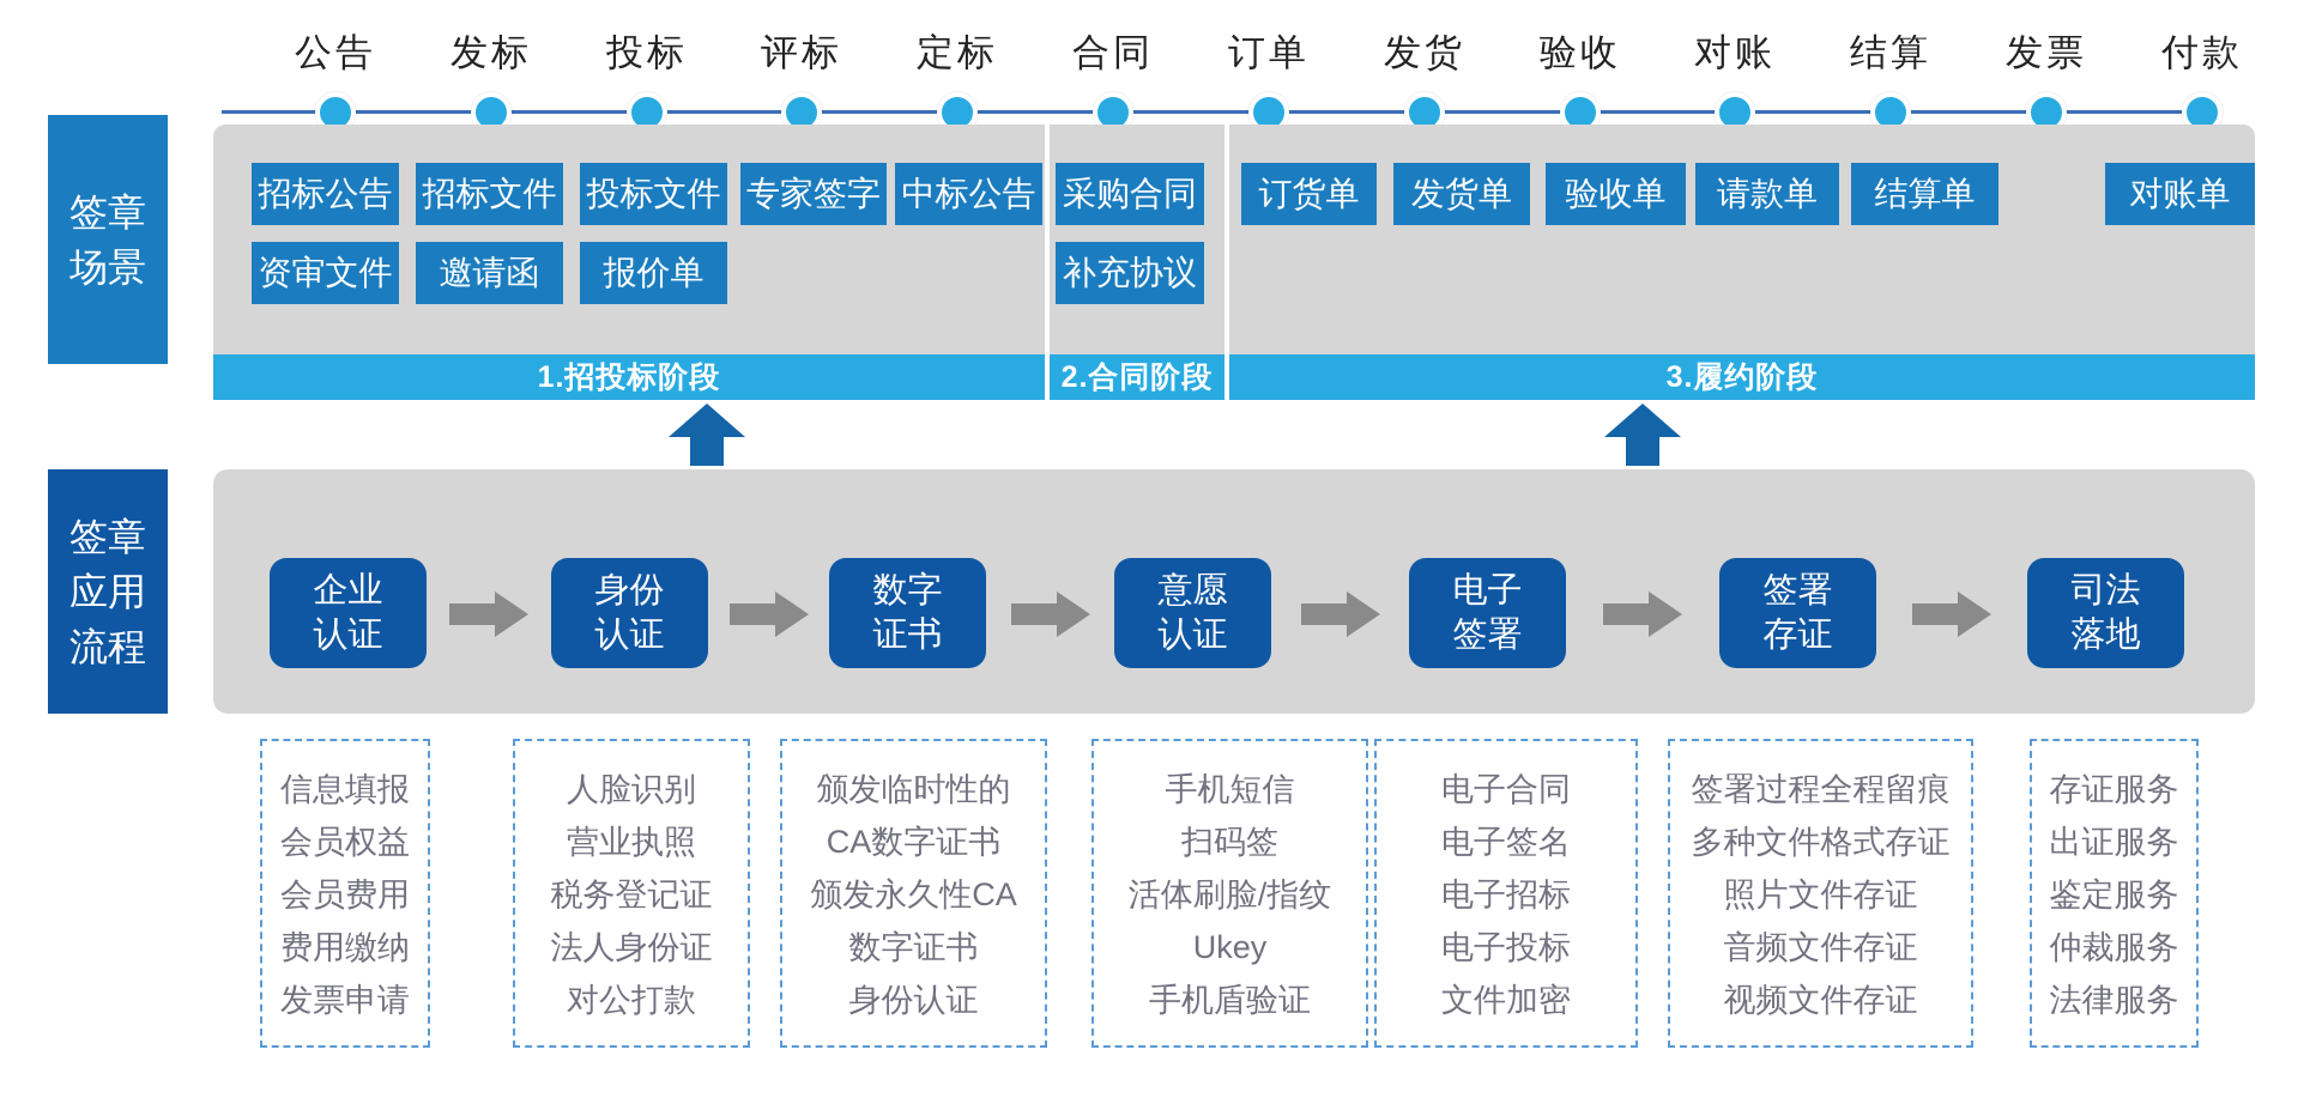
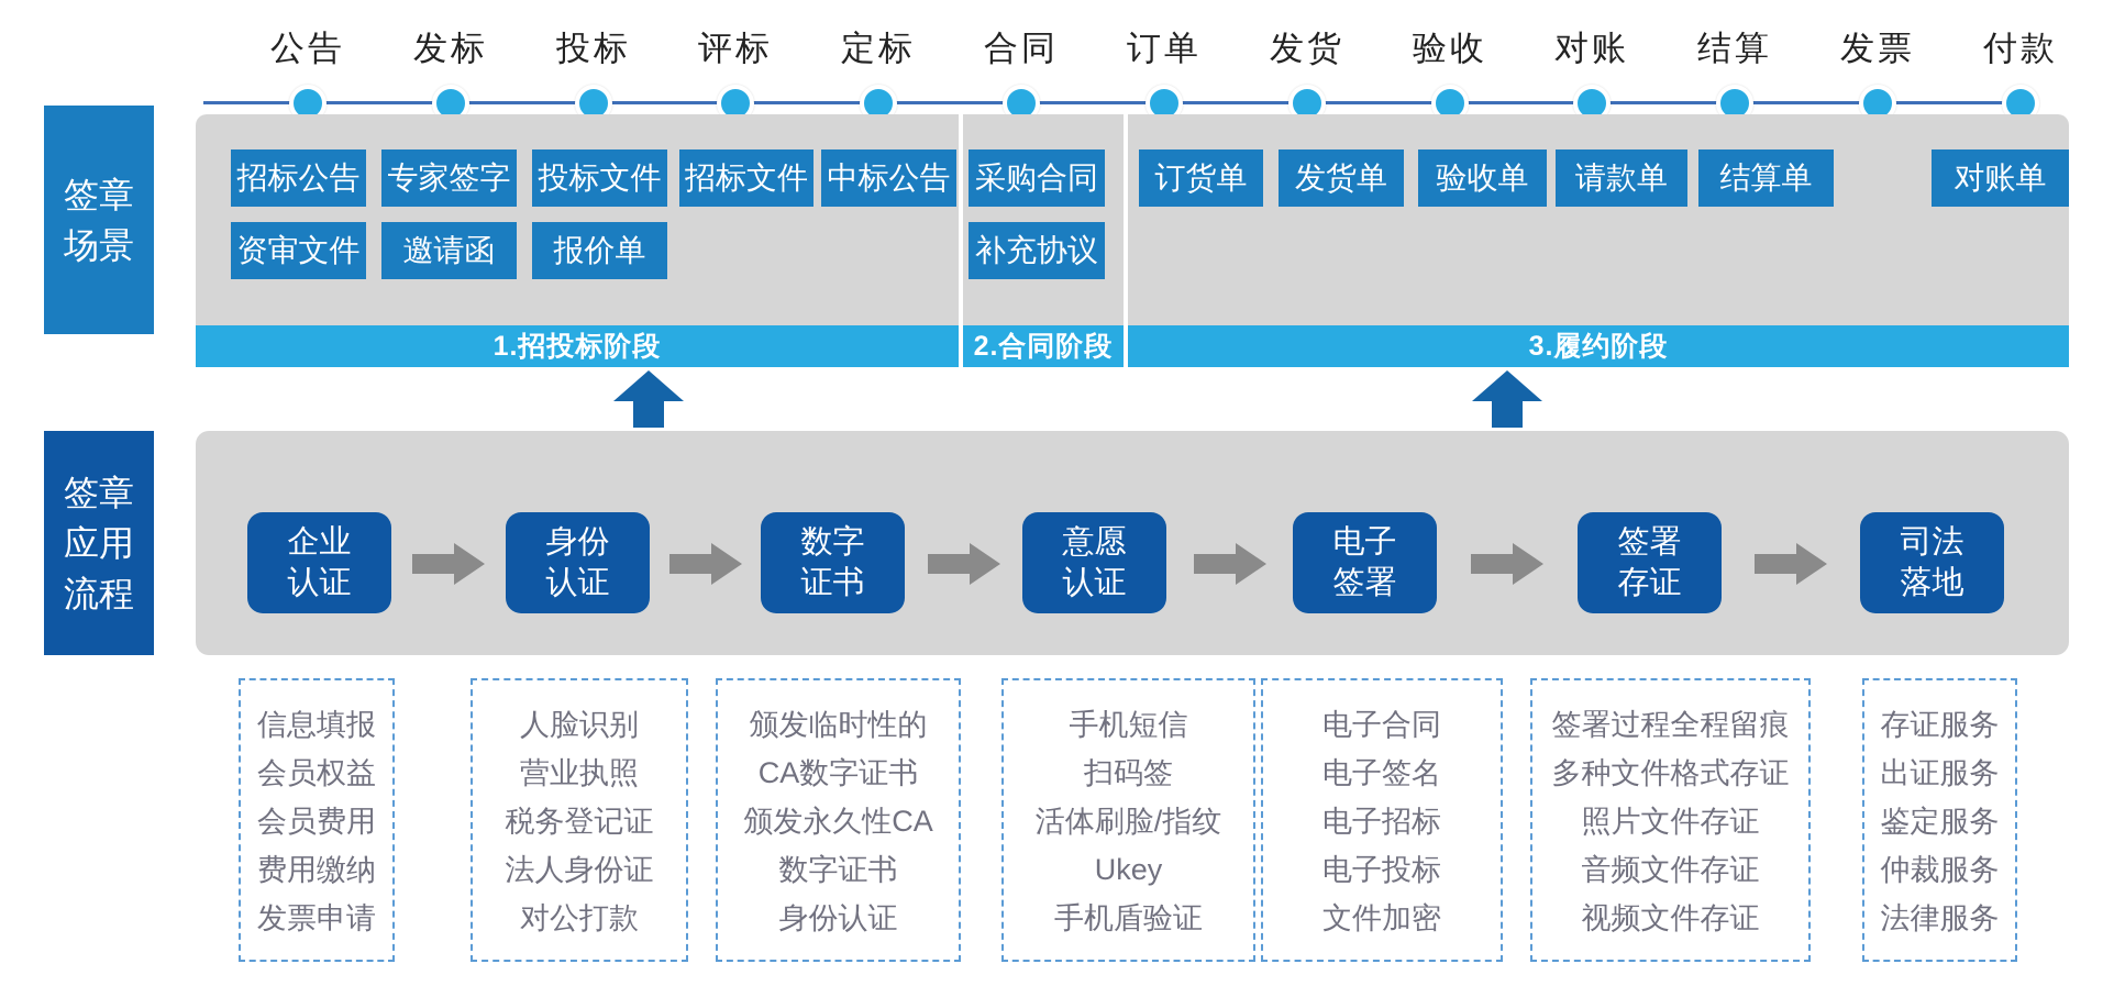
  公告
  发标
  投标
  评标
  定标
  合同
  订单
  发货
  验收
  对账
  结算
  发票
  付款
  签章
  场景
  签章
  应用
  流程
  招标公告
- 招标文件
+ 专家签字
  投标文件
- 专家签字
+ 招标文件
  中标公告
  资审文件
  邀请函
  报价单
  采购合同
  补充协议
  订货单
  发货单
  验收单
  请款单
  结算单
  对账单
  1.招投标阶段
  2.合同阶段
  3.履约阶段
  企业
  认证
  身份
  认证
  数字
  证书
  意愿
  认证
  电子
  签署
  签署
  存证
  司法
  落地
  信息填报
  会员权益
  会员费用
  费用缴纳
  发票申请
  人脸识别
  营业执照
  税务登记证
  法人身份证
  对公打款
  颁发临时性的
  CA数字证书
  颁发永久性CA
  数字证书
  身份认证
  手机短信
  扫码签
  活体刷脸/指纹
  Ukey
  手机盾验证
  电子合同
  电子签名
  电子招标
  电子投标
  文件加密
  签署过程全程留痕
  多种文件格式存证
  照片文件存证
  音频文件存证
  视频文件存证
  存证服务
  出证服务
  鉴定服务
  仲裁服务
  法律服务
